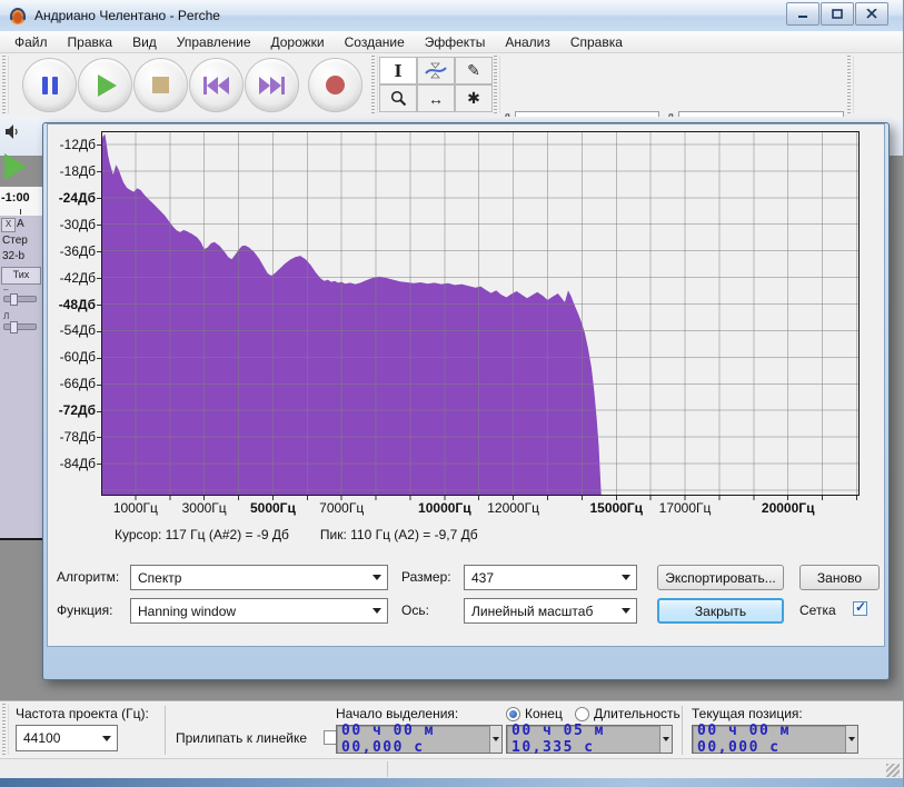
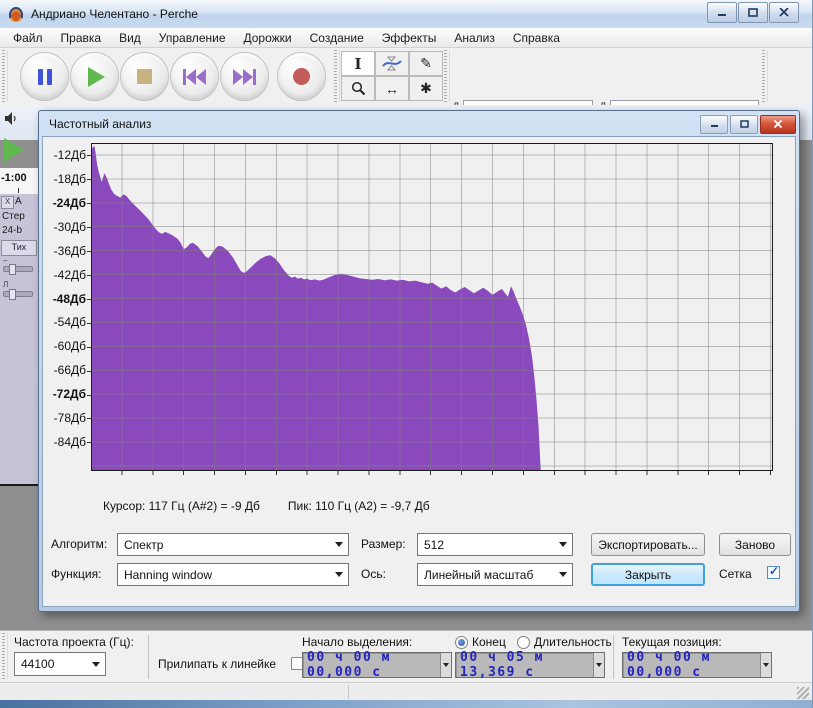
  Андриано Челентано - Perche
  Файл
  Правка
  Вид
  Управление
  Дорожки
  Создание
  Эффекты
  Анализ
  Справка
  I
  ✎
  ↔
  ✱
  -1:00
  X
  А
  Стер
- 32-b
+ 24-b
  Тих
  –
  Л
+ Частотный анализ
  -12Дб
  -18Дб
  -24Дб
  -30Дб
  -36Дб
  -42Дб
  -48Дб
  -54Дб
  -60Дб
  -66Дб
  -72Дб
  -78Дб
  -84Дб
- 1000Гц
- 3000Гц
- 5000Гц
- 7000Гц
- 10000Гц
- 12000Гц
- 15000Гц
- 17000Гц
- 20000Гц
  Курсор: 117 Гц (A#2) = -9 Дб Пик: 110 Гц (A2) = -9,7 Дб
  Алгоритм:
  Спектр
  Размер:
- 437
+ 512
  Экспортировать...
  Заново
  Функция:
  Hanning window
  Ось:
  Линейный масштаб
  Закрыть
  Сетка
  Частота проекта (Гц):
  44100
  Прилипать к линейке
  Начало выделения:
  00 ч 00 м 00,000 с
  Конец
  Длительность
- 00 ч 05 м 10,335 с
+ 00 ч 05 м 13,369 с
  Текущая позиция:
  00 ч 00 м 00,000 с
